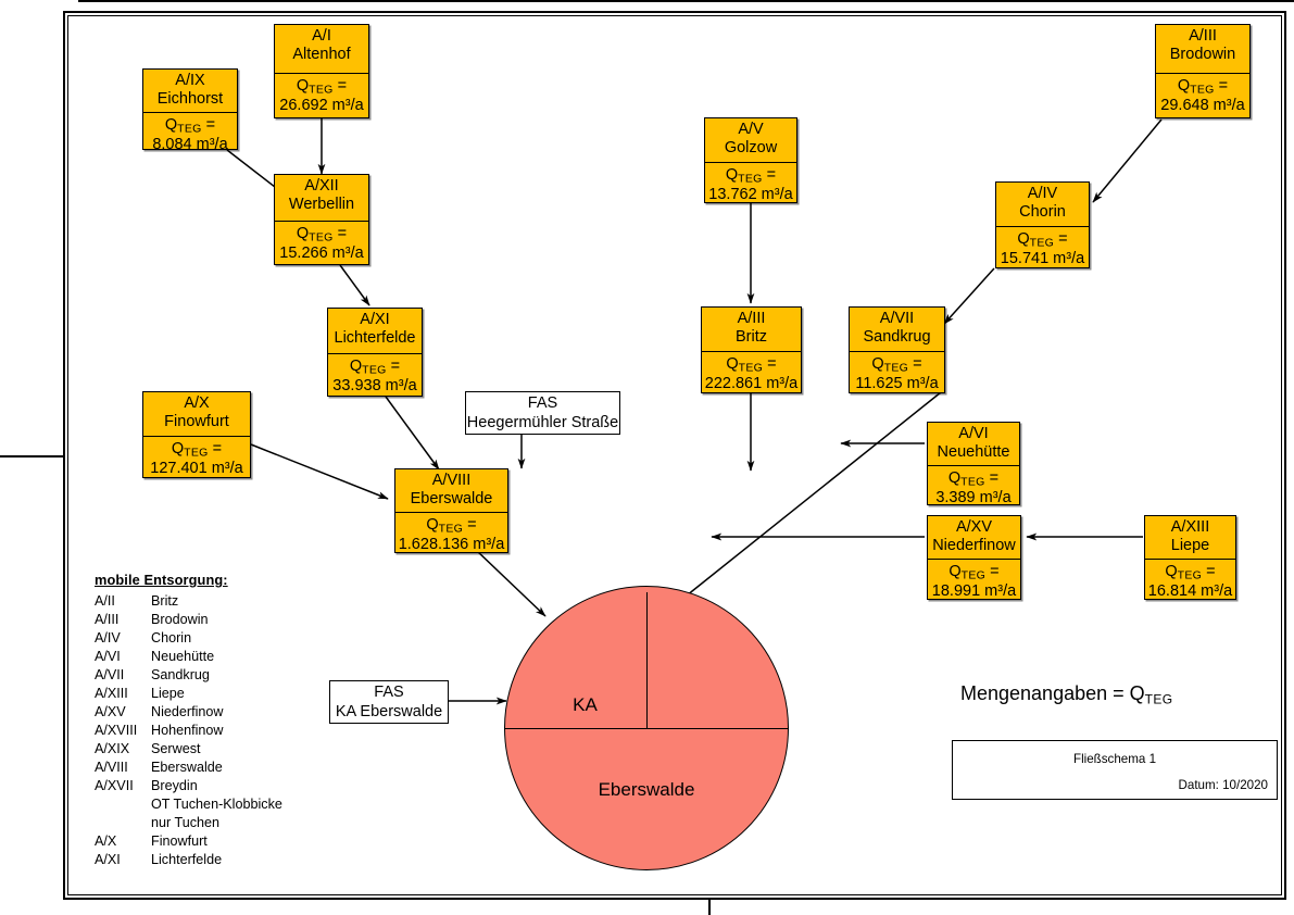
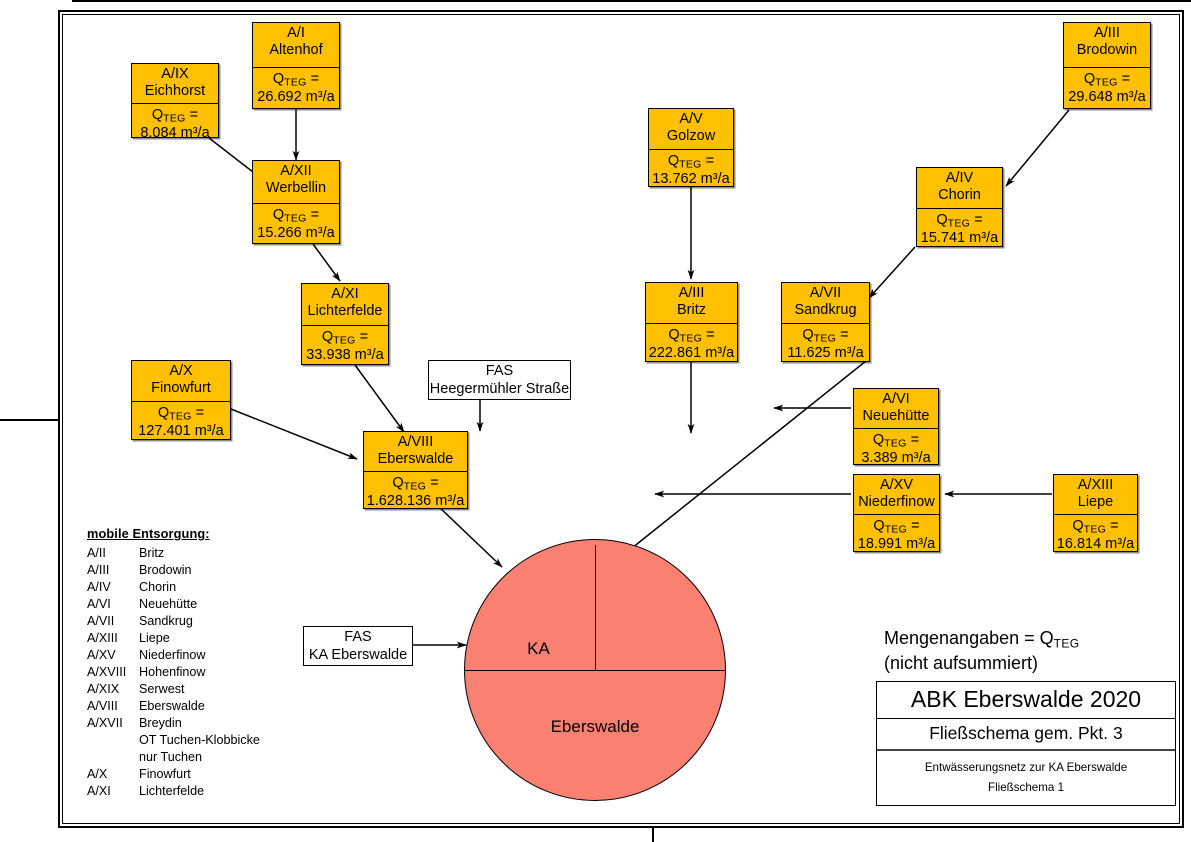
  A/IX
  Eichhorst
  QTEG =
  8.084 m³/a
  A/I
  Altenhof
  QTEG =
  26.692 m³/a
  A/XII
  Werbellin
  QTEG =
  15.266 m³/a
  A/XI
  Lichterfelde
  QTEG =
  33.938 m³/a
  A/X
  Finowfurt
  QTEG =
  127.401 m³/a
  A/VIII
  Eberswalde
  QTEG =
  1.628.136 m³/a
  A/V
  Golzow
  QTEG =
  13.762 m³/a
  A/III
  Britz
  QTEG =
  222.861 m³/a
  A/VII
  Sandkrug
  QTEG =
  11.625 m³/a
  A/III
  Brodowin
  QTEG =
  29.648 m³/a
  A/IV
  Chorin
  QTEG =
  15.741 m³/a
  A/VI
  Neuehütte
  QTEG =
  3.389 m³/a
  A/XV
  Niederfinow
  QTEG =
  18.991 m³/a
  A/XIII
  Liepe
  QTEG =
  16.814 m³/a
  FAS
  Heegermühler Straße
  FAS
  KA Eberswalde
  KA
  Eberswalde
  mobile Entsorgung:
  A/II
  Britz
  A/III
  Brodowin
  A/IV
  Chorin
  A/VI
  Neuehütte
  A/VII
  Sandkrug
  A/XIII
  Liepe
  A/XV
  Niederfinow
  A/XVIII
  Hohenfinow
  A/XIX
  Serwest
  A/VIII
  Eberswalde
  A/XVII
  Breydin
  OT Tuchen-Klobbicke
  nur Tuchen
  A/X
  Finowfurt
  A/XI
  Lichterfelde
  Mengenangaben = QTEG
+ (nicht aufsummiert)
+ ABK Eberswalde 2020
+ Fließschema gem. Pkt. 3
+ Entwässerungsnetz zur KA Eberswalde
  Fließschema 1
- Datum: 10/2020
